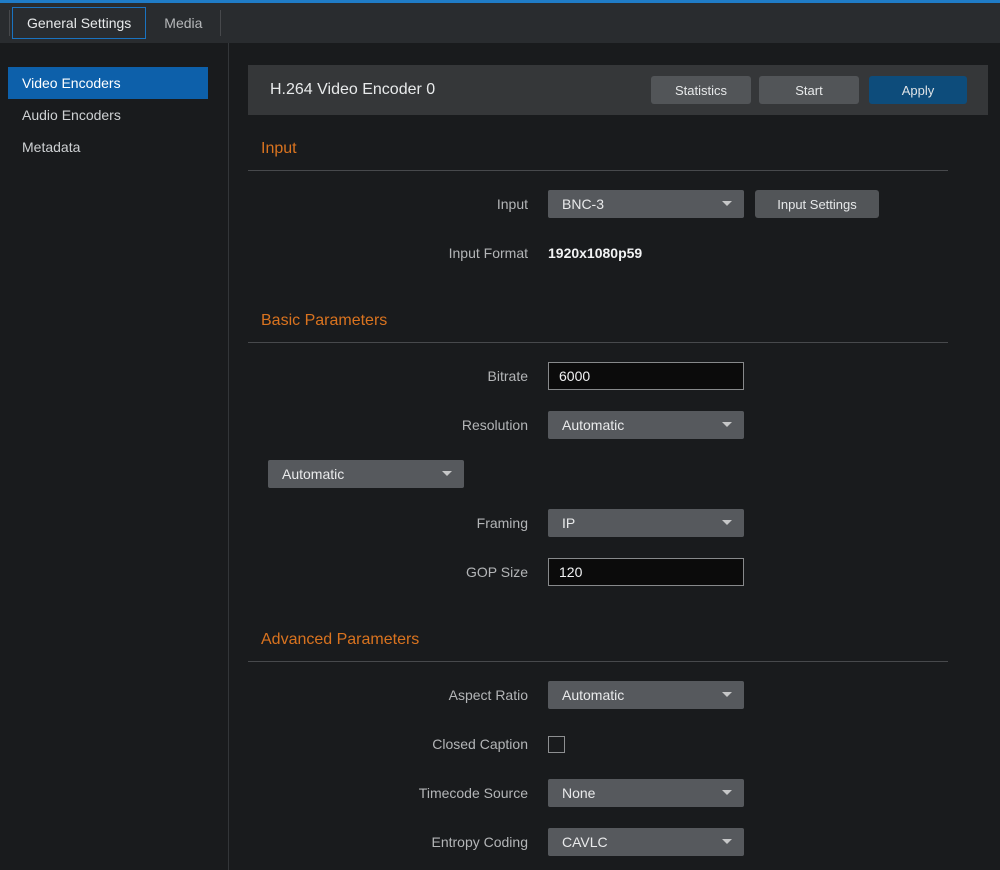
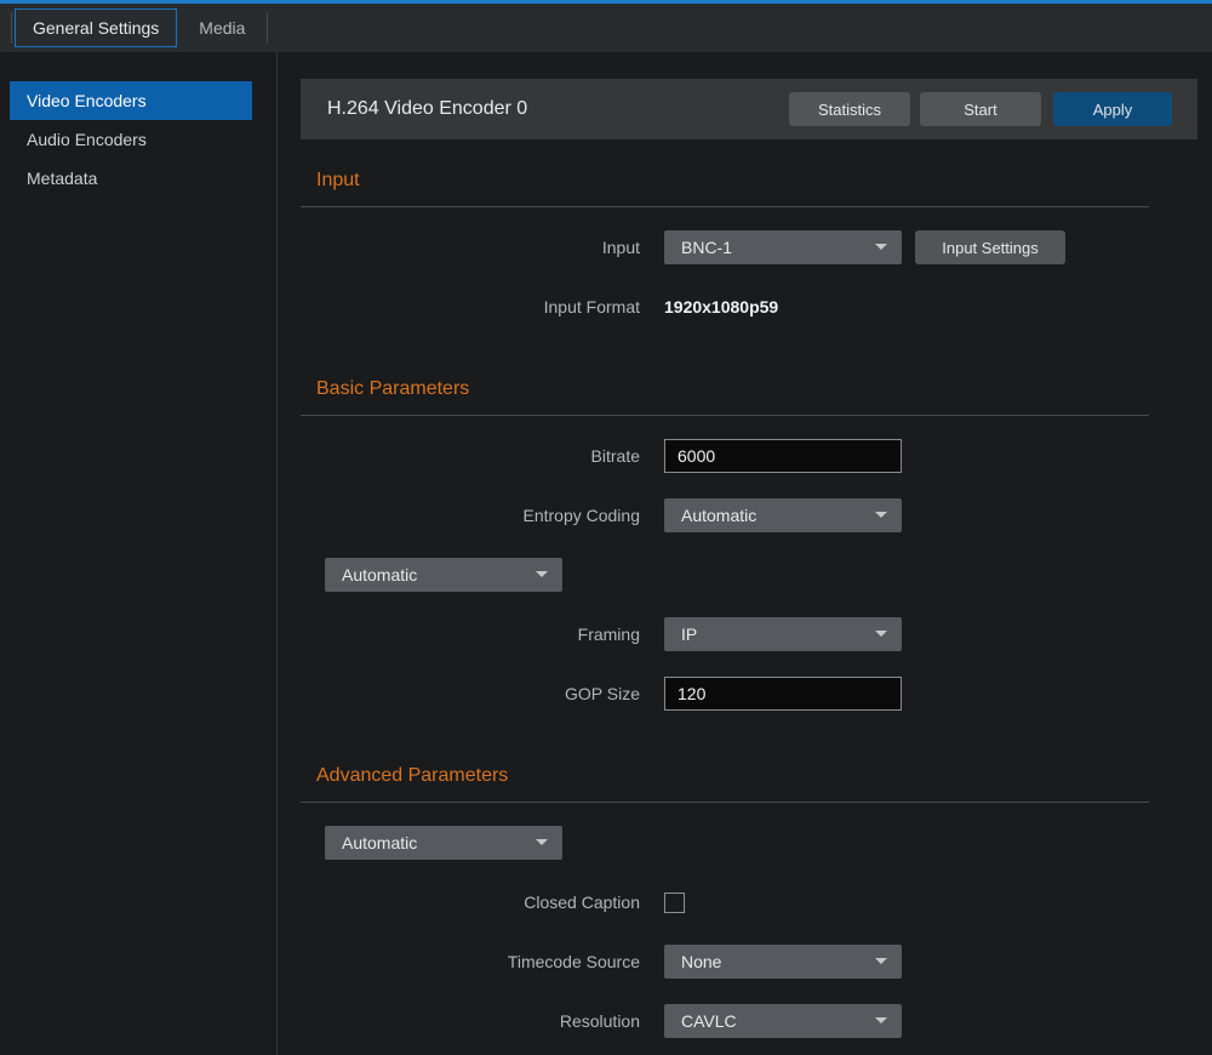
  General Settings
  Media
  Video Encoders
  Audio Encoders
  Metadata
  H.264 Video Encoder 0
  Statistics
  Start
  Apply
  Input
  Input
- BNC-3
+ BNC-1
  Input Settings
  Input Format
  1920x1080p59
  Basic Parameters
  Bitrate
  6000
- Resolution
+ Entropy Coding
  Automatic
  Automatic
  Framing
  IP
  GOP Size
  120
  Advanced Parameters
- Aspect Ratio
  Automatic
  Closed Caption
  Timecode Source
  None
- Entropy Coding
+ Resolution
  CAVLC
